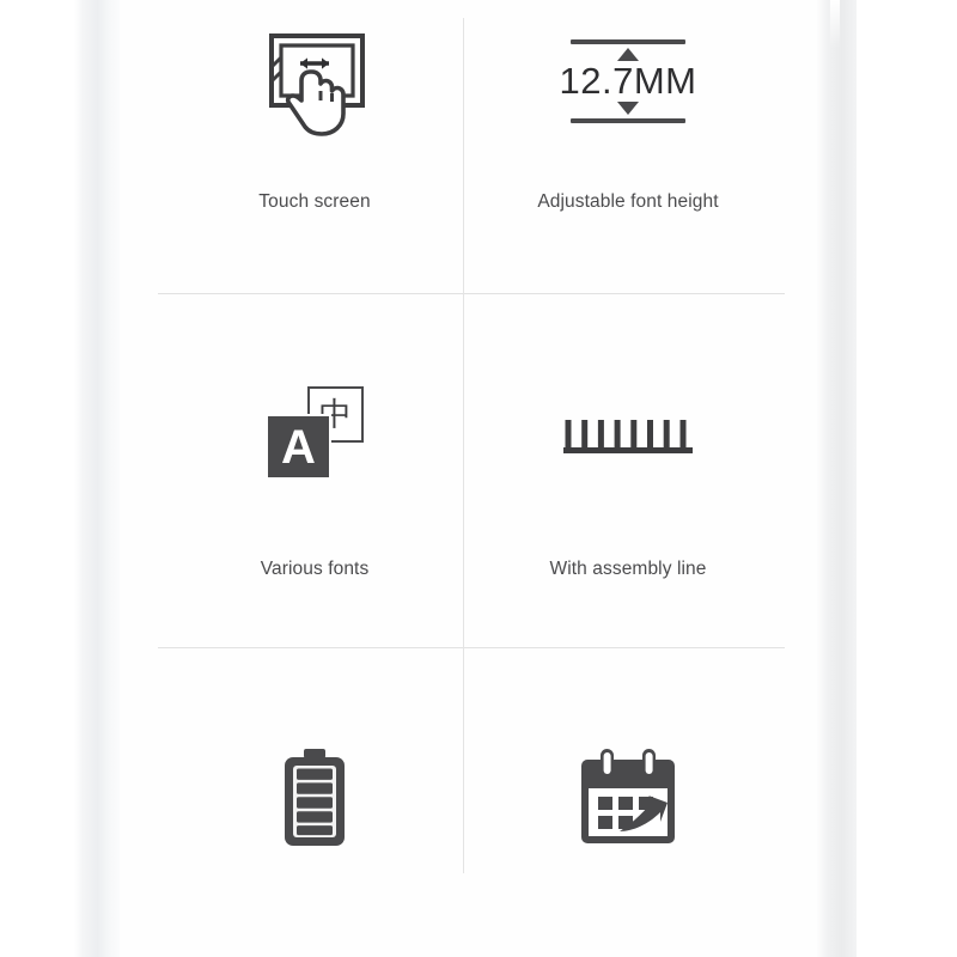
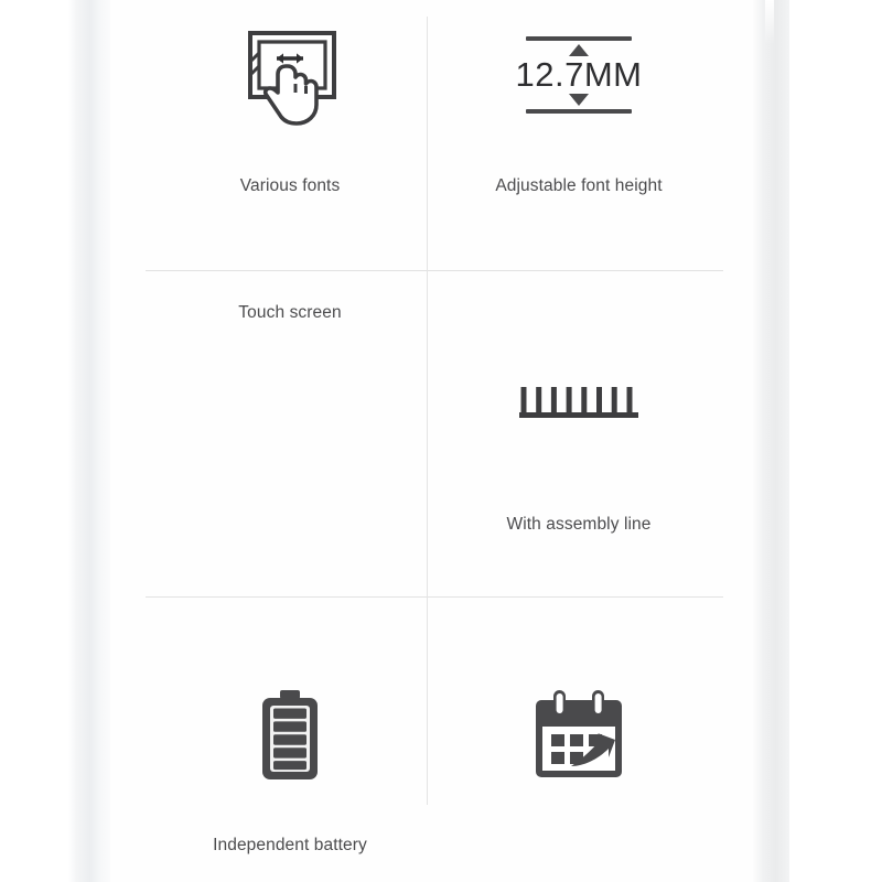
- Touch screen
+ Various fonts
  12.7MM
  Adjustable font height
- 中
- A
- Various fonts
+ Touch screen
  With assembly line
+ Independent battery
